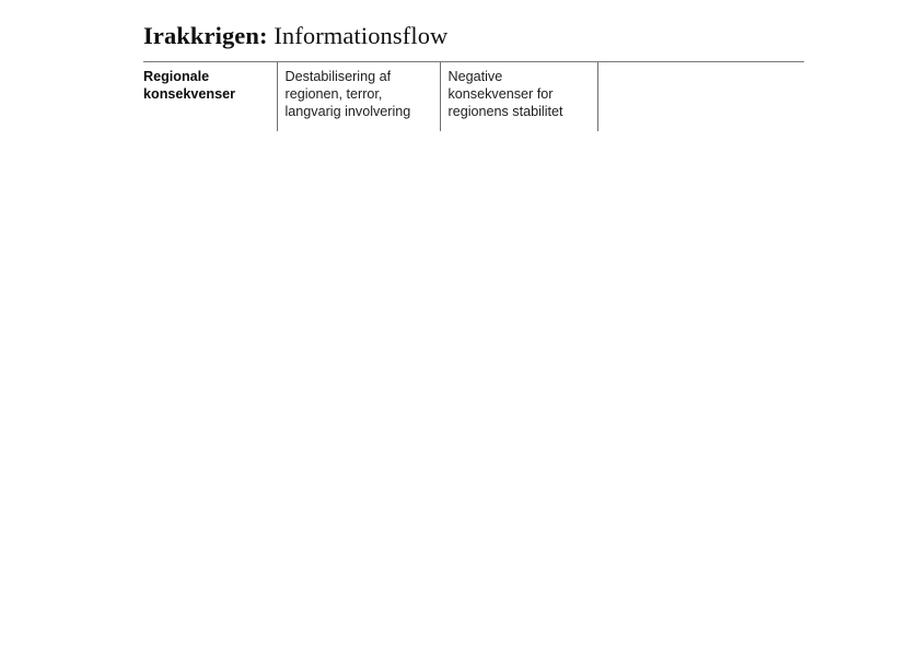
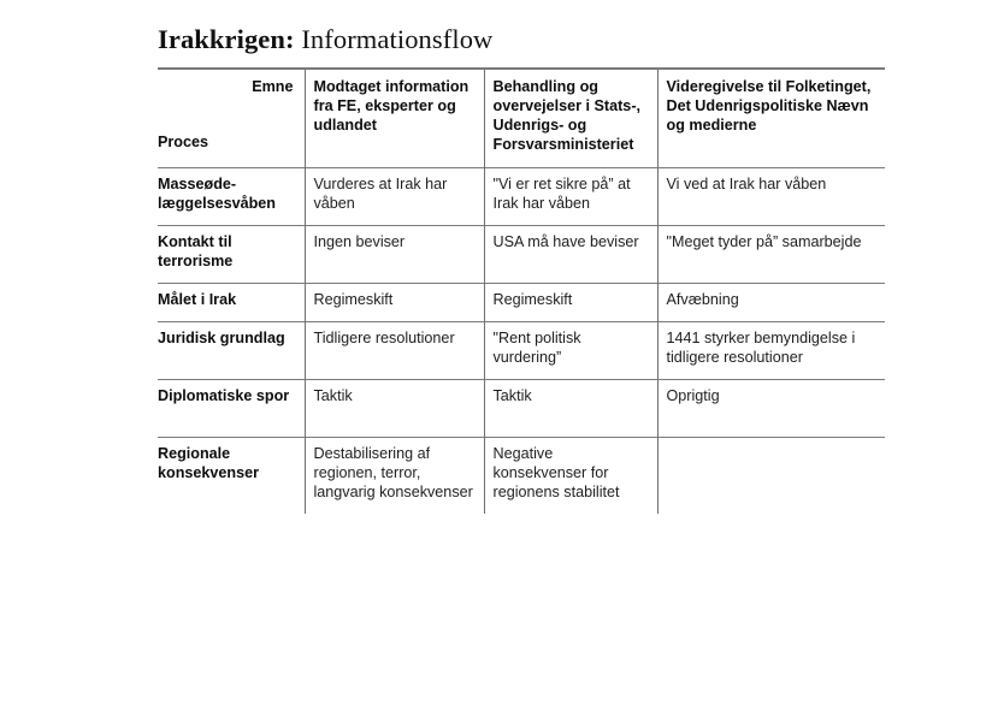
  Irakkrigen: Informationsflow
+ Emne Proces	Modtaget information fra FE, eksperter og udlandet	Behandling og overvejelser i Stats-, Udenrigs- og Forsvarsministeriet	Videregivelse til Folketinget, Det Udenrigspolitiske Nævn og medierne
+ Masseøde­læggelsesvåben	Vurderes at Irak har våben	"Vi er ret sikre på” at Irak har våben	Vi ved at Irak har våben
+ Kontakt til terrorisme	Ingen beviser	USA må have beviser	"Meget tyder på” samarbejde
+ Målet i Irak	Regimeskift	Regimeskift	Afvæbning
+ Juridisk grundlag	Tidligere resolutioner	"Rent politisk vurdering”	1441 styrker bemyndigelse i tidligere resolutioner
+ Diplomatiske spor	Taktik	Taktik	Oprigtig
- Regionale konsekvenser	Destabilisering af regionen, terror, langvarig involvering	Negative konsekvenser for regionens stabilitet
+ Regionale konsekvenser	Destabilisering af regionen, terror, langvarig konsekvenser	Negative konsekvenser for regionens stabilitet
